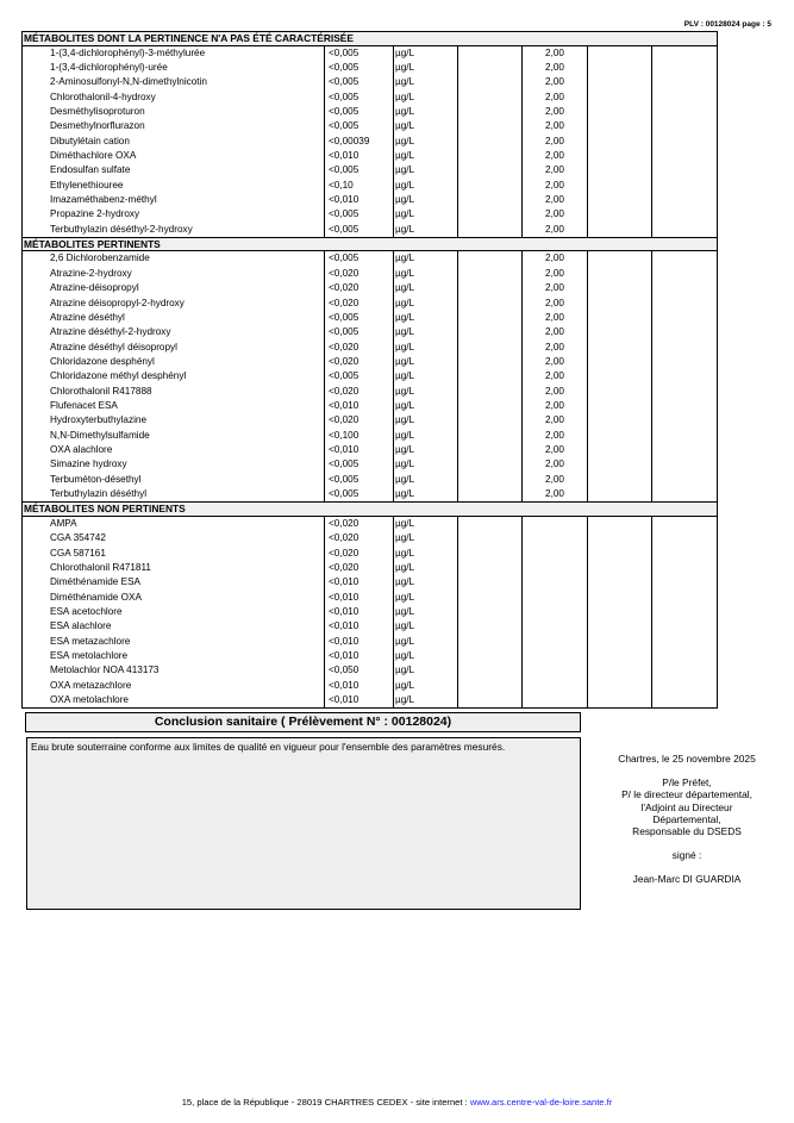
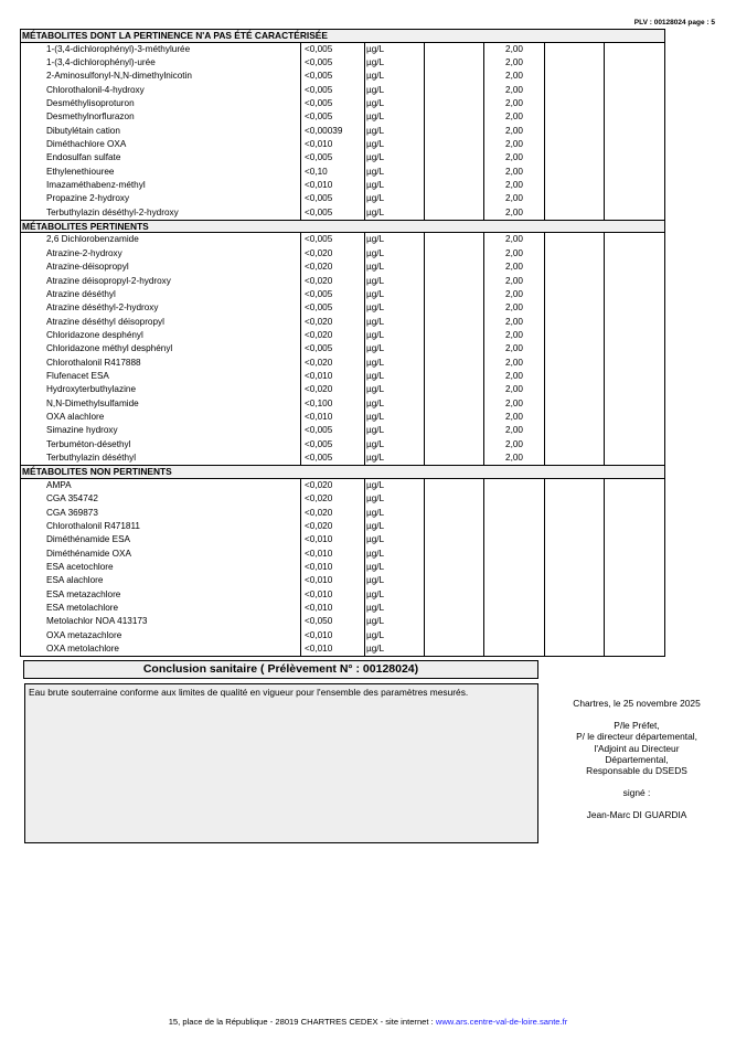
  MÉTABOLITES DONT LA PERTINENCE N'A PAS ÉTÉ CARACTÉRISÉE
  1-(3,4-dichlorophényl)-3-méthylurée	<0,005	µg/L		2,00
  1-(3,4-dichlorophényl)-urée	<0,005	µg/L		2,00
  2-Aminosulfonyl-N,N-dimethylnicotin	<0,005	µg/L		2,00
  Chlorothalonil-4-hydroxy	<0,005	µg/L		2,00
  Desméthylisoproturon	<0,005	µg/L		2,00
  Desmethylnorflurazon	<0,005	µg/L		2,00
  Dibutylétain cation	<0,00039	µg/L		2,00
  Diméthachlore OXA	<0,010	µg/L		2,00
  Endosulfan sulfate	<0,005	µg/L		2,00
  Ethylenethiouree	<0,10	µg/L		2,00
  Imazaméthabenz-méthyl	<0,010	µg/L		2,00
  Propazine 2-hydroxy	<0,005	µg/L		2,00
  Terbuthylazin déséthyl-2-hydroxy	<0,005	µg/L		2,00
  MÉTABOLITES PERTINENTS
  2,6 Dichlorobenzamide	<0,005	µg/L		2,00
  Atrazine-2-hydroxy	<0,020	µg/L		2,00
  Atrazine-déisopropyl	<0,020	µg/L		2,00
  Atrazine déisopropyl-2-hydroxy	<0,020	µg/L		2,00
  Atrazine déséthyl	<0,005	µg/L		2,00
  Atrazine déséthyl-2-hydroxy	<0,005	µg/L		2,00
  Atrazine déséthyl déisopropyl	<0,020	µg/L		2,00
  Chloridazone desphényl	<0,020	µg/L		2,00
  Chloridazone méthyl desphényl	<0,005	µg/L		2,00
  Chlorothalonil R417888	<0,020	µg/L		2,00
  Flufenacet ESA	<0,010	µg/L		2,00
  Hydroxyterbuthylazine	<0,020	µg/L		2,00
  N,N-Dimethylsulfamide	<0,100	µg/L		2,00
  OXA alachlore	<0,010	µg/L		2,00
  Simazine hydroxy	<0,005	µg/L		2,00
  Terbuméton-désethyl	<0,005	µg/L		2,00
  Terbuthylazin déséthyl	<0,005	µg/L		2,00
  MÉTABOLITES NON PERTINENTS
  AMPA	<0,020	µg/L
  CGA 354742	<0,020	µg/L
- CGA 587161	<0,020	µg/L
+ CGA 369873	<0,020	µg/L
  Chlorothalonil R471811	<0,020	µg/L
  Diméthénamide ESA	<0,010	µg/L
  Diméthénamide OXA	<0,010	µg/L
  ESA acetochlore	<0,010	µg/L
  ESA alachlore	<0,010	µg/L
  ESA metazachlore	<0,010	µg/L
  ESA metolachlore	<0,010	µg/L
  Metolachlor NOA 413173	<0,050	µg/L
  OXA metazachlore	<0,010	µg/L
  OXA metolachlore	<0,010	µg/L
  Conclusion sanitaire ( Prélèvement N° : 00128024)
  Eau brute souterraine conforme aux limites de qualité en vigueur pour l'ensemble des paramètres mesurés.
  Chartres, le 25 novembre 2025
  P/le Préfet,
  P/ le directeur départemental,
  l'Adjoint au Directeur
  Départemental,
  Responsable du DSEDS
  signé :
  Jean-Marc DI GUARDIA
  15, place de la République - 28019 CHARTRES CEDEX - site internet : www.ars.centre-val-de-loire.sante.fr
